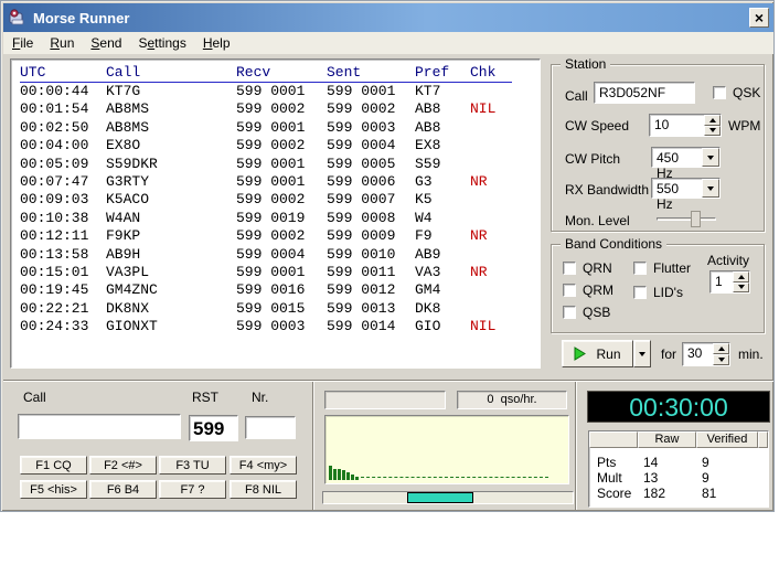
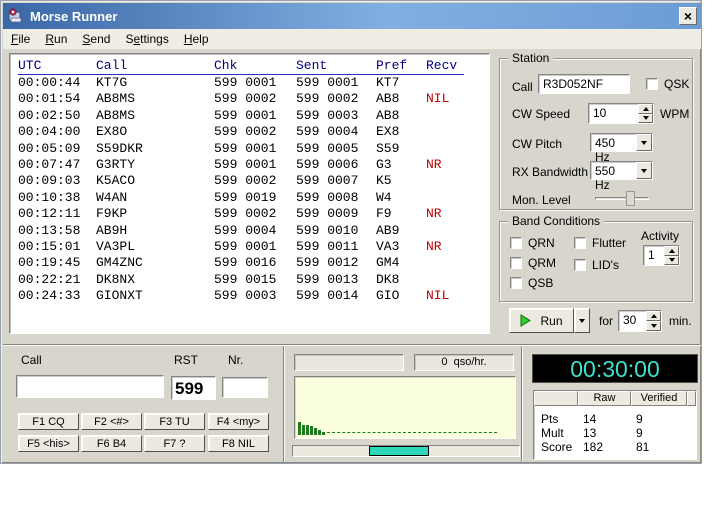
  Morse Runner
  ×
  File Run Send Settings Help
  UTC
  Call
- Recv
+ Chk
  Sent
  Pref
- Chk
+ Recv
  00:00:44
  KT7G
  599 0001
  599 0001
  KT7
  00:01:54
  AB8MS
  599 0002
  599 0002
  AB8
  NIL
  00:02:50
  AB8MS
  599 0001
  599 0003
  AB8
  00:04:00
  EX8O
  599 0002
  599 0004
  EX8
  00:05:09
  S59DKR
  599 0001
  599 0005
  S59
  00:07:47
  G3RTY
  599 0001
  599 0006
  G3
  NR
  00:09:03
  K5ACO
  599 0002
  599 0007
  K5
  00:10:38
  W4AN
  599 0019
  599 0008
  W4
  00:12:11
  F9KP
  599 0002
  599 0009
  F9
  NR
  00:13:58
  AB9H
  599 0004
  599 0010
  AB9
  00:15:01
  VA3PL
  599 0001
  599 0011
  VA3
  NR
  00:19:45
  GM4ZNC
  599 0016
  599 0012
  GM4
  00:22:21
  DK8NX
  599 0015
  599 0013
  DK8
  00:24:33
  GIONXT
  599 0003
  599 0014
  GIO
  NIL
  Station
  Call
  R3D052NF
  QSK
  CW Speed
  10
  WPM
  CW Pitch
  450 Hz
  RX Bandwidth
  550 Hz
  Mon. Level
  Band Conditions
  QRN
  QRM
  QSB
  Flutter
  LID's
  Activity
  1
  Run
  for
  30
  min.
  Call
  RST
  599
  Nr.
  F1 CQ
  F2 <#>
  F3 TU
  F4 <my>
  F5 <his>
  F6 B4
  F7 ?
  F8 NIL
  0 qso/hr.
  00:30:00
  Raw
  Verified
  Pts
  14
  9
  Mult
  13
  9
  Score
  182
  81
